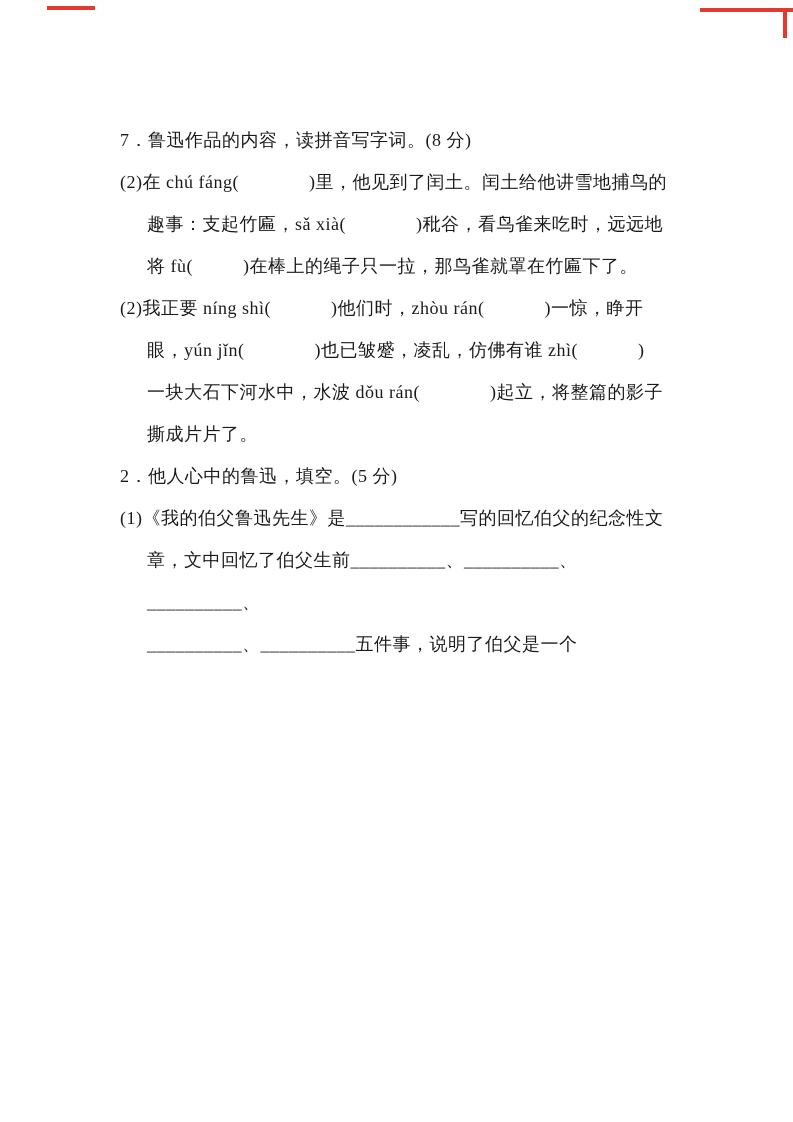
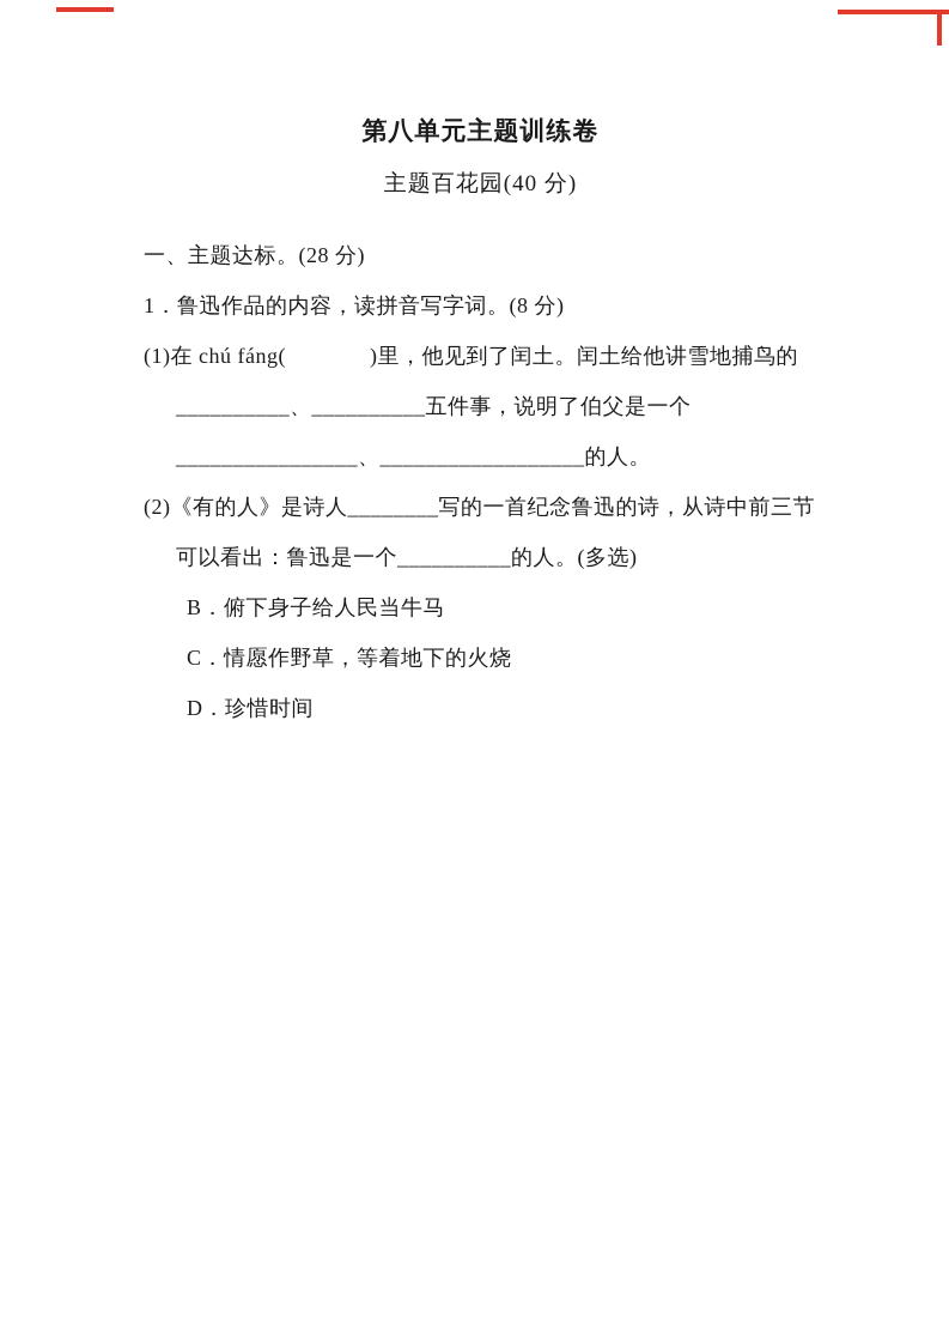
+ 第八单元主题训练卷
+ 主题百花园(40 分)
+ 一、主题达标。(28 分)
- 7．鲁迅作品的内容，读拼音写字词。(8 分)
+ 1．鲁迅作品的内容，读拼音写字词。(8 分)
- (2)在 chú fáng( )里，他见到了闰土。闰土给他讲雪地捕鸟的
+ (1)在 chú fáng( )里，他见到了闰土。闰土给他讲雪地捕鸟的
- 趣事：支起竹匾，sǎ xià( )秕谷，看鸟雀来吃时，远远地
- 将 fù( )在棒上的绳子只一拉，那鸟雀就罩在竹匾下了。
- (2)我正要 níng shì( )他们时，zhòu rán( )一惊，睁开
- 眼，yún jǐn( )也已皱蹙，凌乱，仿佛有谁 zhì( )
- 一块大石下河水中，水波 dǒu rán( )起立，将整篇的影子
- 撕成片片了。
- 2．他人心中的鲁迅，填空。(5 分)
- (1)《我的伯父鲁迅先生》是____________写的回忆伯父的纪念性文
- 章，文中回忆了伯父生前__________、__________、__________、
  __________、__________五件事，说明了伯父是一个
+ ________________、__________________的人。
+ (2)《有的人》是诗人________写的一首纪念鲁迅的诗，从诗中前三节
+ 可以看出：鲁迅是一个__________的人。(多选)
+ B．俯下身子给人民当牛马
+ C．情愿作野草，等着地下的火烧
+ D．珍惜时间
